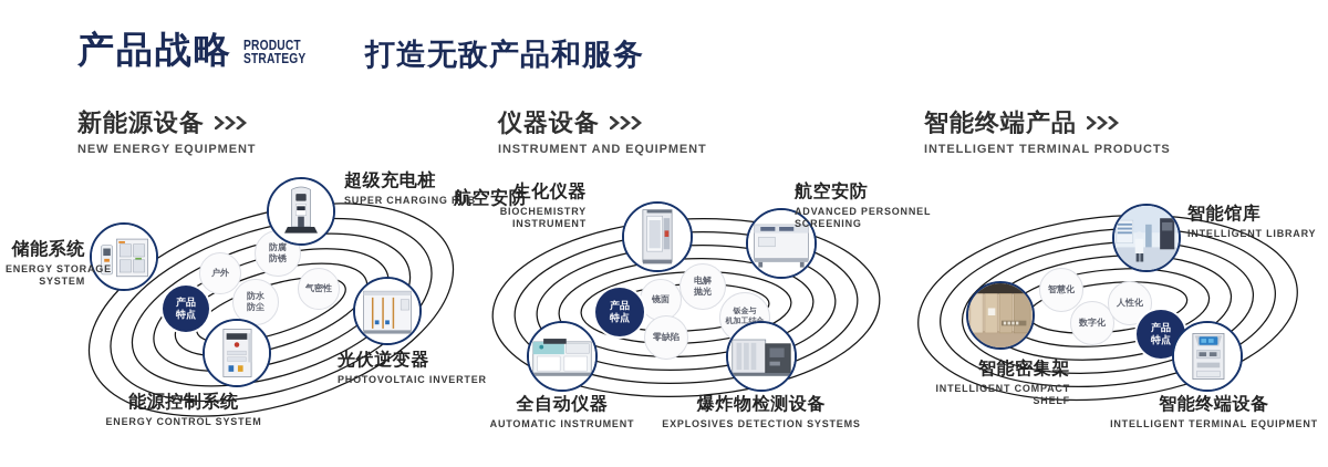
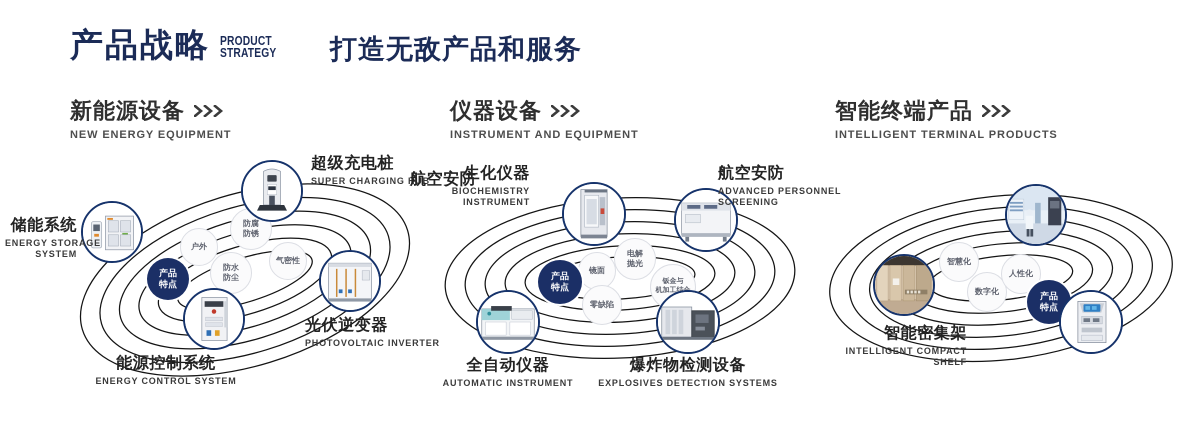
  产品战略
  PRODUCT
  STRATEGY
  打造无敌产品和服务
  新能源设备
  NEW ENERGY EQUIPMENT
  仪器设备
  INSTRUMENT AND EQUIPMENT
  智能终端产品
  INTELLIGENT TERMINAL PRODUCTS
  户外
  防腐
  防锈
  防水
  防尘
  气密性
  产品
  特点
  储能系统
  ENERGY STORAGE
  SYSTEM
  超级充电桩
  SUPER CHARGING HUB
  光伏逆变器
  PHOTOVOLTAIC INVERTER
  能源控制系统
  ENERGY CONTROL SYSTEM
  镜面
  电解
  抛光
  零缺陷
  产品
  特点
  生化仪器
  BIOCHEMISTRY
  INSTRUMENT
  航空安防
  航空安防
  ADVANCED PERSONNEL
  SCREENING
  爆炸物检测设备
  EXPLOSIVES DETECTION SYSTEMS
  全自动仪器
  AUTOMATIC INSTRUMENT
  智慧化
  数字化
  人性化
  产品
  特点
- 智能馆库
- INTELLIGENT LIBRARY
- 智能终端设备
- INTELLIGENT TERMINAL EQUIPMENT
  智能密集架
  INTELLIGENT COMPACT
  SHELF
